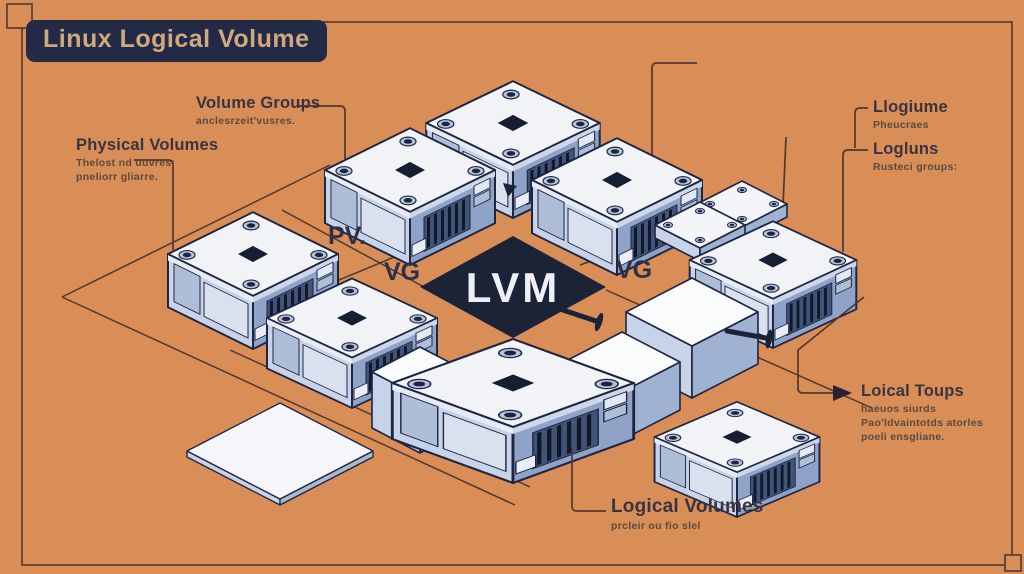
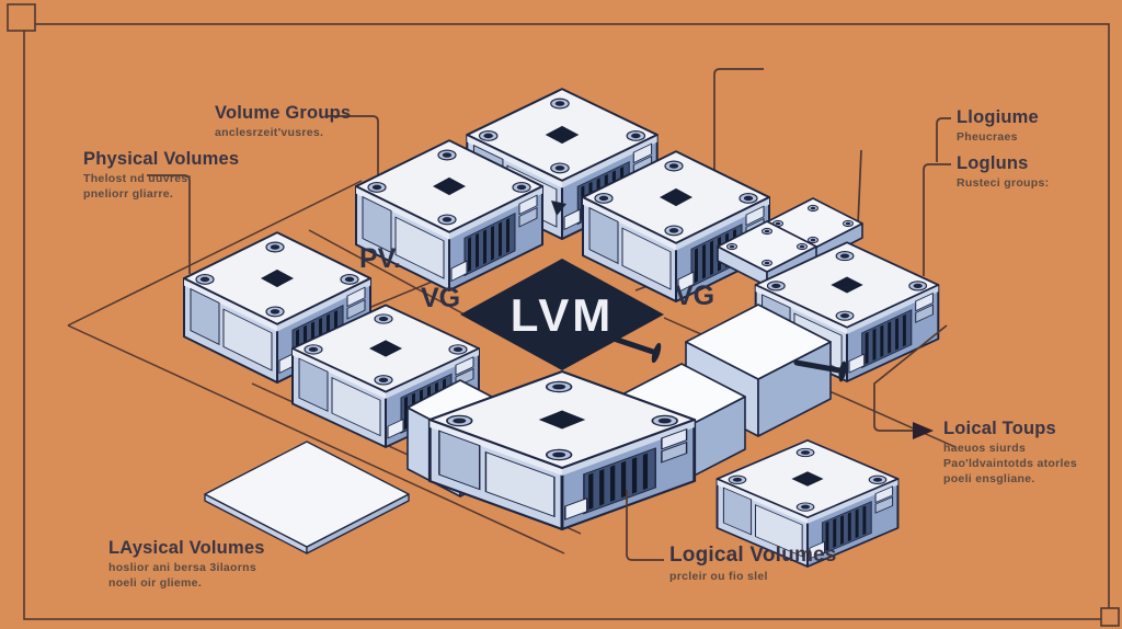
- Linux Logical Volume
  LVM
  PV.
  VG
  VG
  Volume Groups
  anclesrzeit'vusres.
  Physical Volumes
  Thelost nd uuvres:
  pneliorr gliarre.
  Llogiume
  Pheucraes
  Logluns
  Rusteci groups:
  Loical Toups
  haeuos siurds
  Pao'ldvaintotds atorles
  poeli ensgliane.
+ LAysical Volumes
+ hoslior ani bersa 3ilaorns
+ noeli oir glieme.
  Logical Volumes
  prcleir ou fio slel
